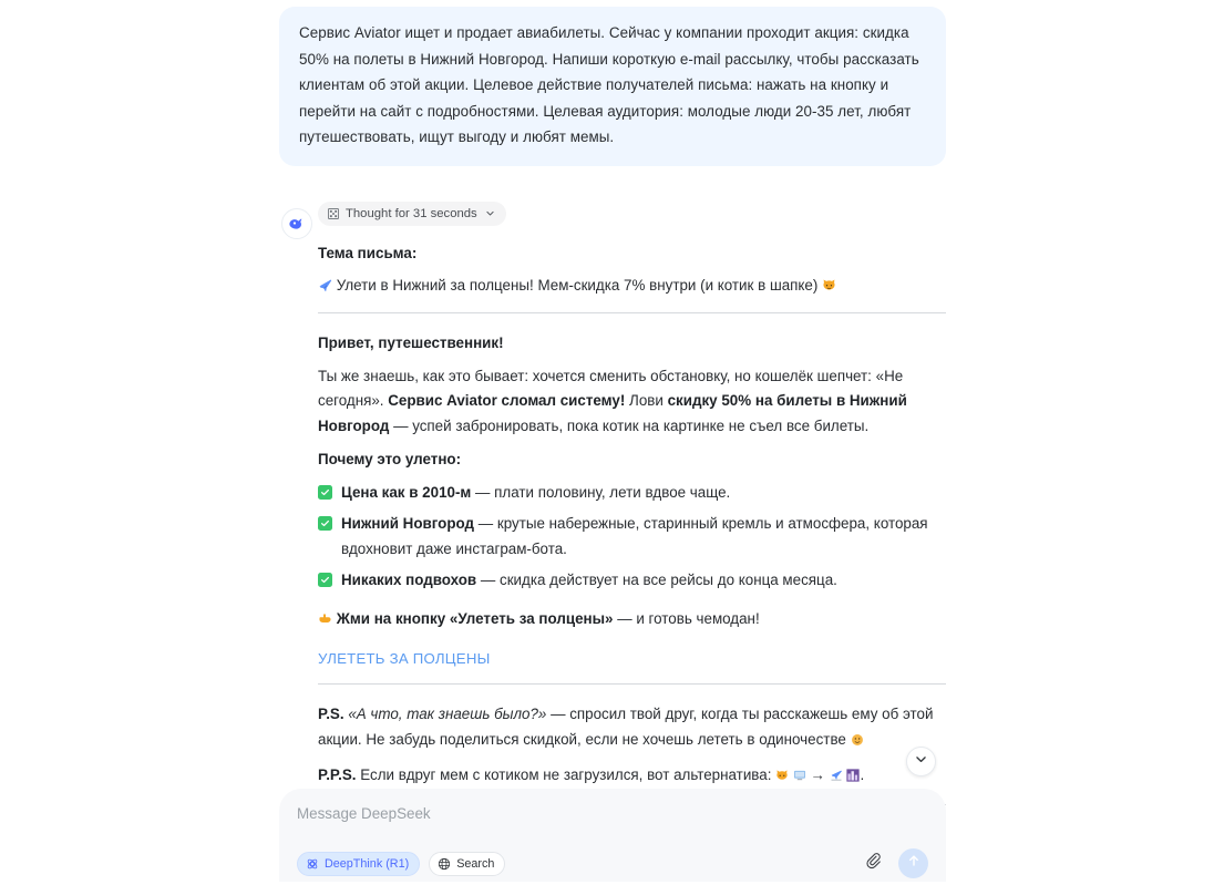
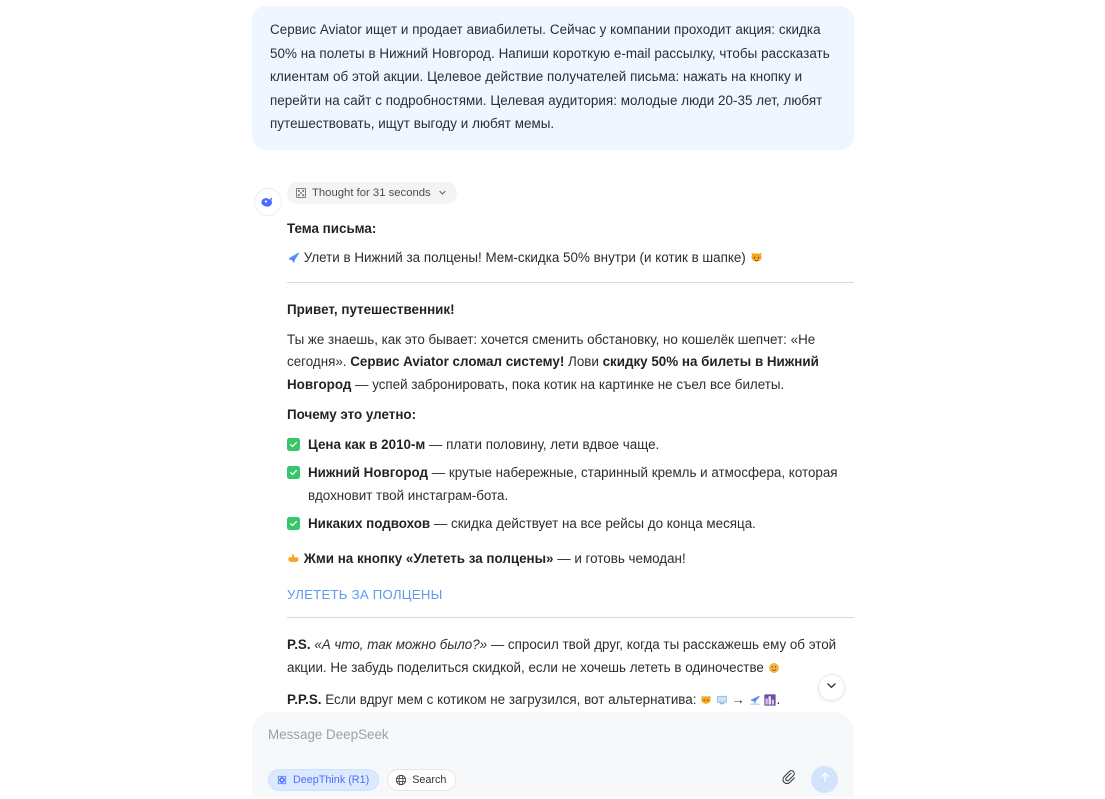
  Сервис Aviator ищет и продает авиабилеты. Сейчас у компании проходит акция: скидка 50% на полеты в Нижний Новгород. Напиши короткую e-mail рассылку, чтобы рассказать клиентам об этой акции. Целевое действие получателей письма: нажать на кнопку и перейти на сайт с подробностями. Целевая аудитория: молодые люди 20-35 лет, любят путешествовать, ищут выгоду и любят мемы.
  Thought for 31 seconds
  Тема письма:
- Улети в Нижний за полцены! Мем-скидка 7% внутри (и котик в шапке)
+ Улети в Нижний за полцены! Мем-скидка 50% внутри (и котик в шапке)
  Привет, путешественник!
  Ты же знаешь, как это бывает: хочется сменить обстановку, но кошелёк шепчет: «Не сегодня». Сервис Aviator сломал систему! Лови скидку 50% на билеты в Нижний Новгород — успей забронировать, пока котик на картинке не съел все билеты.
  Почему это улетно:
  Цена как в 2010-м — плати половину, лети вдвое чаще.
- Нижний Новгород — крутые набережные, старинный кремль и атмосфера, которая вдохновит даже инстаграм-бота.
+ Нижний Новгород — крутые набережные, старинный кремль и атмосфера, которая вдохновит твой инстаграм-бота.
  Никаких подвохов — скидка действует на все рейсы до конца месяца.
  Жми на кнопку «Улететь за полцены» — и готовь чемодан!
  УЛЕТЕТЬ ЗА ПОЛЦЕНЫ
- P.S. «А что, так знаешь было?» — спросил твой друг, когда ты расскажешь ему об этой акции. Не забудь поделиться скидкой, если не хочешь лететь в одиночестве
+ P.S. «А что, так можно было?» — спросил твой друг, когда ты расскажешь ему об этой акции. Не забудь поделиться скидкой, если не хочешь лететь в одиночестве
  P.P.S. Если вдруг мем с котиком не загрузился, вот альтернатива: → .
  Message DeepSeek
  DeepThink (R1)
  Search
